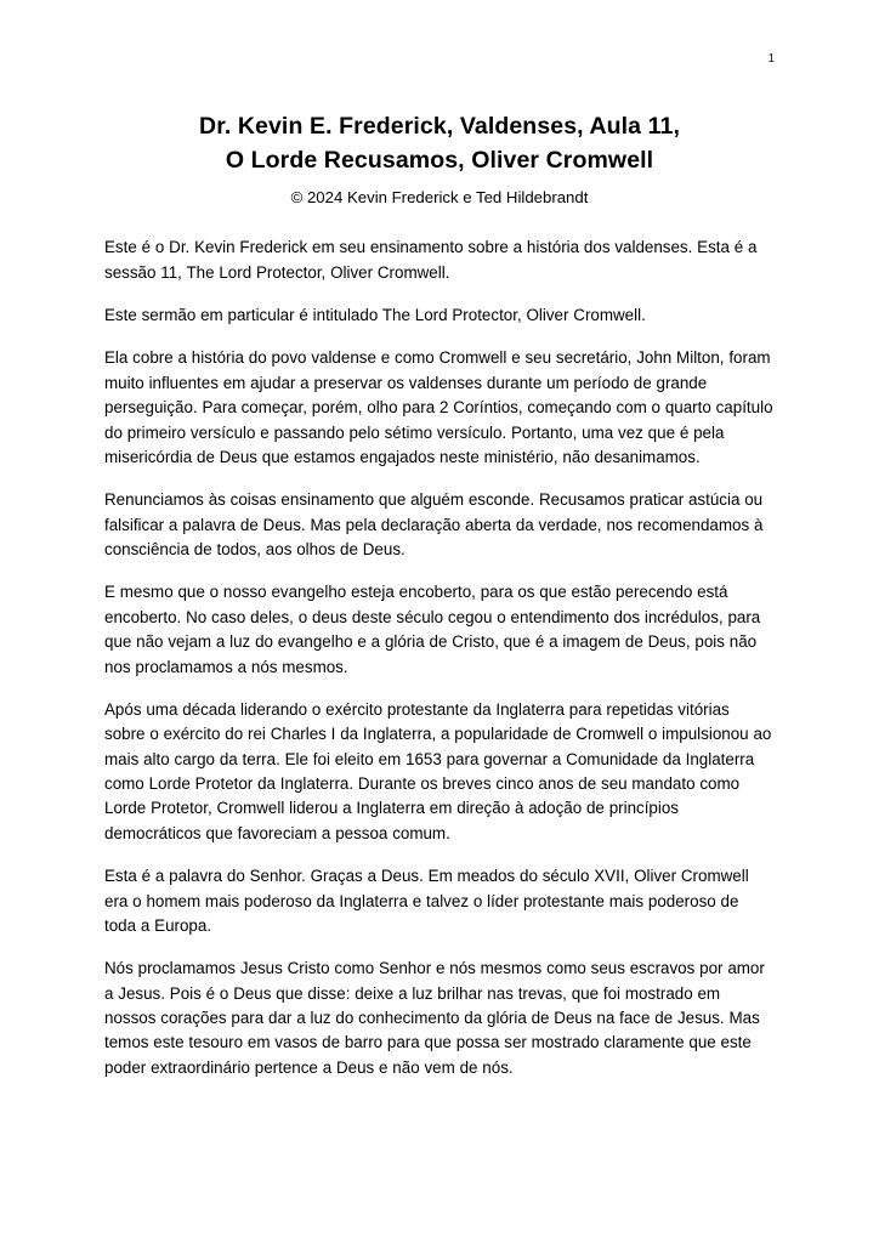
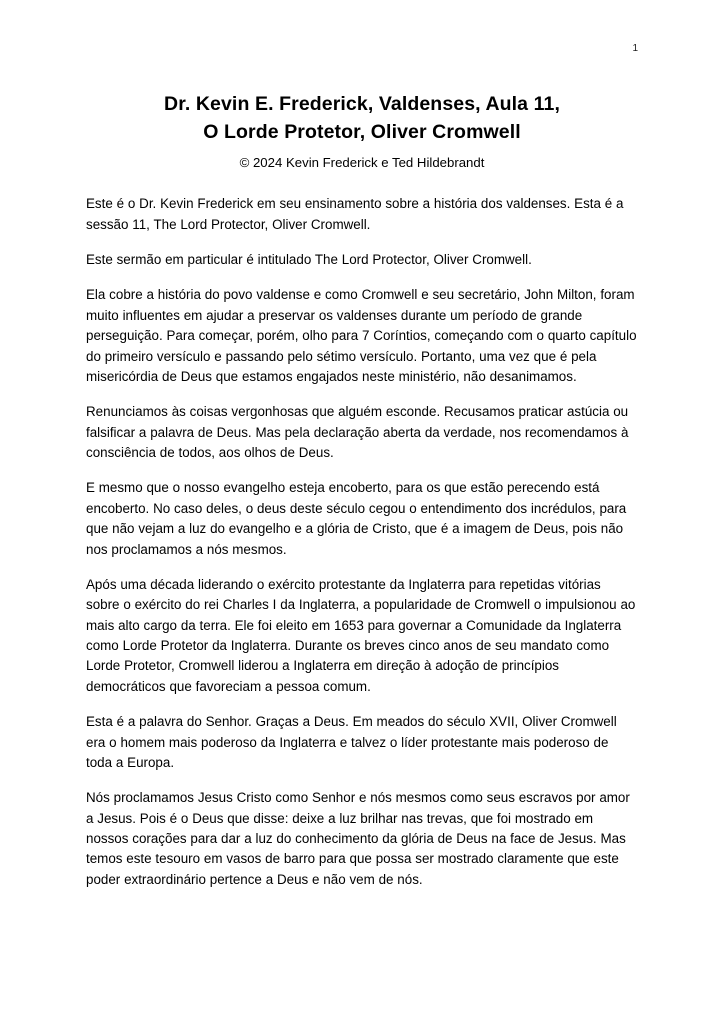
  1
  Dr. Kevin E. Frederick, Valdenses, Aula 11,
- O Lorde Recusamos, Oliver Cromwell
+ O Lorde Protetor, Oliver Cromwell
  © 2024 Kevin Frederick e Ted Hildebrandt
  Este é o Dr. Kevin Frederick em seu ensinamento sobre a história dos valdenses. Esta é a sessão 11, The Lord Protector, Oliver Cromwell.
  Este sermão em particular é intitulado The Lord Protector, Oliver Cromwell.
- Ela cobre a história do povo valdense e como Cromwell e seu secretário, John Milton, foram muito influentes em ajudar a preservar os valdenses durante um período de grande perseguição. Para começar, porém, olho para 2 Coríntios, começando com o quarto capítulo do primeiro versículo e passando pelo sétimo versículo. Portanto, uma vez que é pela misericórdia de Deus que estamos engajados neste ministério, não desanimamos.
+ Ela cobre a história do povo valdense e como Cromwell e seu secretário, John Milton, foram muito influentes em ajudar a preservar os valdenses durante um período de grande perseguição. Para começar, porém, olho para 7 Coríntios, começando com o quarto capítulo do primeiro versículo e passando pelo sétimo versículo. Portanto, uma vez que é pela misericórdia de Deus que estamos engajados neste ministério, não desanimamos.
- Renunciamos às coisas ensinamento que alguém esconde. Recusamos praticar astúcia ou falsificar a palavra de Deus. Mas pela declaração aberta da verdade, nos recomendamos à consciência de todos, aos olhos de Deus.
+ Renunciamos às coisas vergonhosas que alguém esconde. Recusamos praticar astúcia ou falsificar a palavra de Deus. Mas pela declaração aberta da verdade, nos recomendamos à consciência de todos, aos olhos de Deus.
  E mesmo que o nosso evangelho esteja encoberto, para os que estão perecendo está encoberto. No caso deles, o deus deste século cegou o entendimento dos incrédulos, para que não vejam a luz do evangelho e a glória de Cristo, que é a imagem de Deus, pois não nos proclamamos a nós mesmos.
  Após uma década liderando o exército protestante da Inglaterra para repetidas vitórias sobre o exército do rei Charles I da Inglaterra, a popularidade de Cromwell o impulsionou ao mais alto cargo da terra. Ele foi eleito em 1653 para governar a Comunidade da Inglaterra como Lorde Protetor da Inglaterra. Durante os breves cinco anos de seu mandato como Lorde Protetor, Cromwell liderou a Inglaterra em direção à adoção de princípios democráticos que favoreciam a pessoa comum.
  Esta é a palavra do Senhor. Graças a Deus. Em meados do século XVII, Oliver Cromwell era o homem mais poderoso da Inglaterra e talvez o líder protestante mais poderoso de toda a Europa.
  Nós proclamamos Jesus Cristo como Senhor e nós mesmos como seus escravos por amor a Jesus. Pois é o Deus que disse: deixe a luz brilhar nas trevas, que foi mostrado em nossos corações para dar a luz do conhecimento da glória de Deus na face de Jesus. Mas temos este tesouro em vasos de barro para que possa ser mostrado claramente que este poder extraordinário pertence a Deus e não vem de nós.
